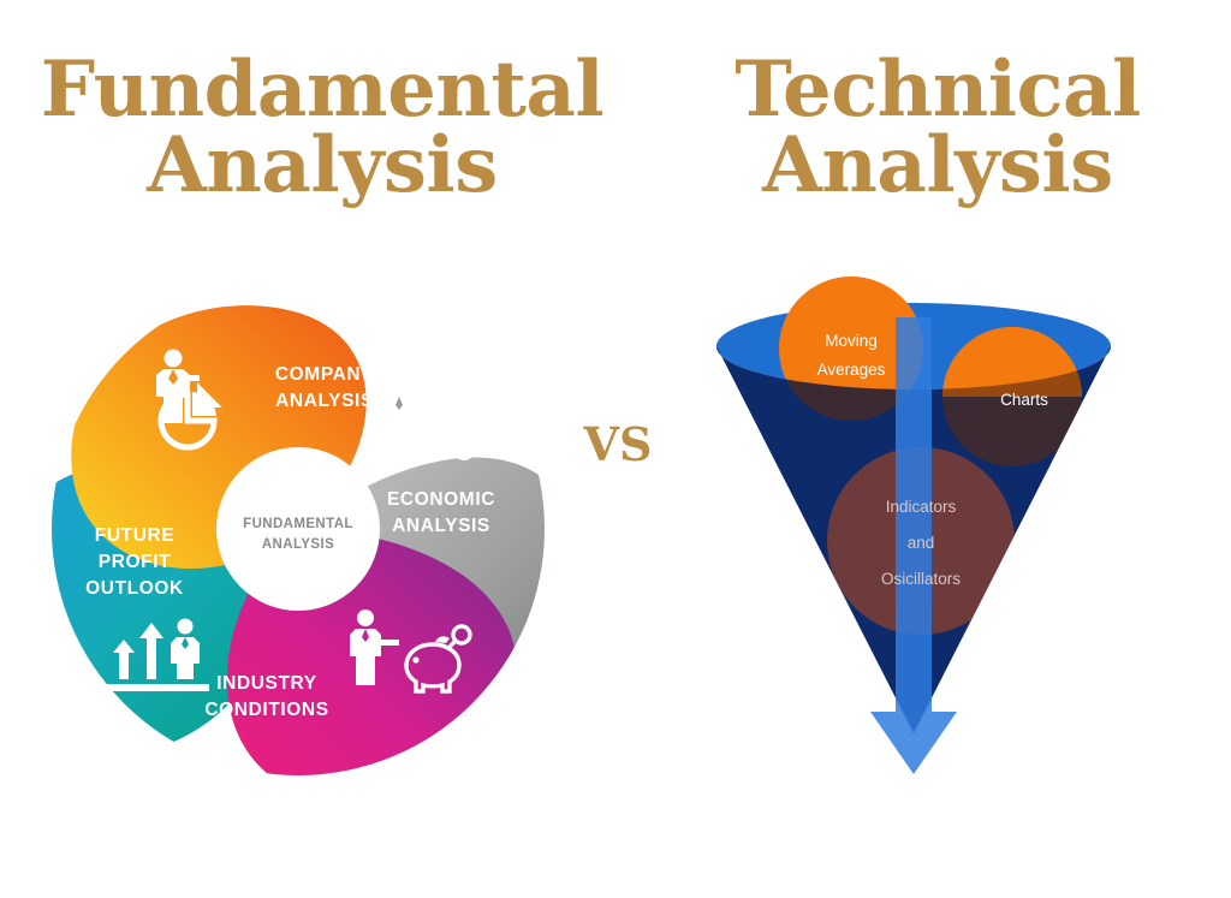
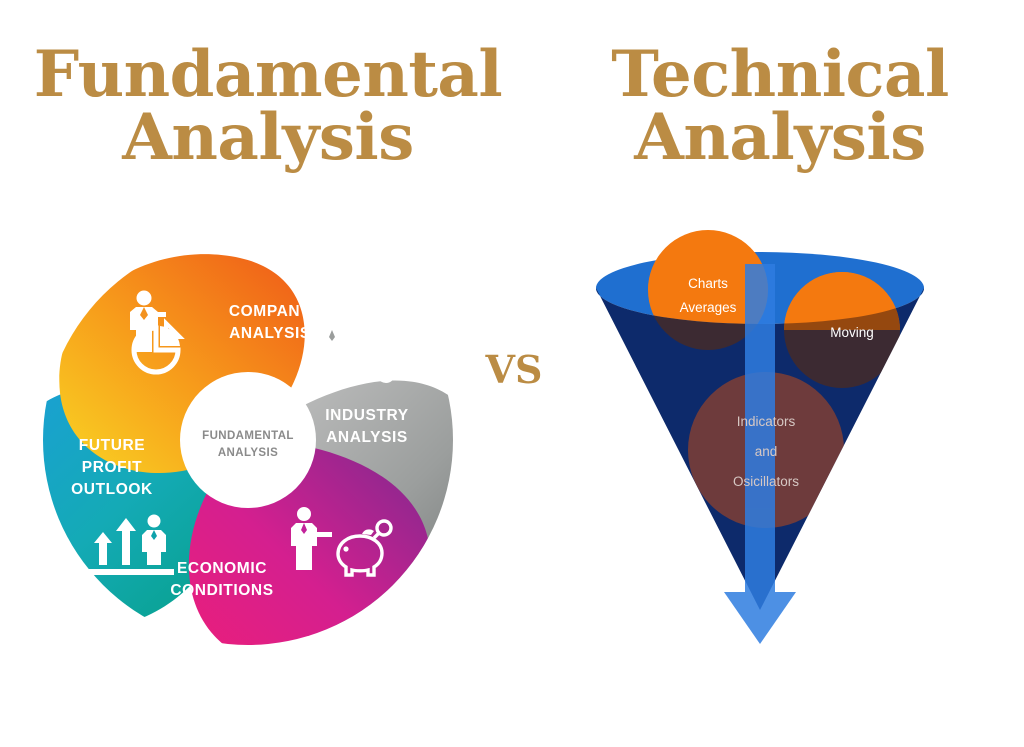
  Fundamental
  Analysis
  Technical
  Analysis
  VS
  FUNDAMENTAL
  ANALYSIS
  COMPANY
  ANALYSIS
- ECONOMIC
+ INDUSTRY
  ANALYSIS
  FUTURE
  PROFIT
  OUTLOOK
- INDUSTRY
+ ECONOMIC
  CONDITIONS
- Moving
+ Charts
  Averages
- Charts
+ Moving
  Indicators
  and
  Osicillators
